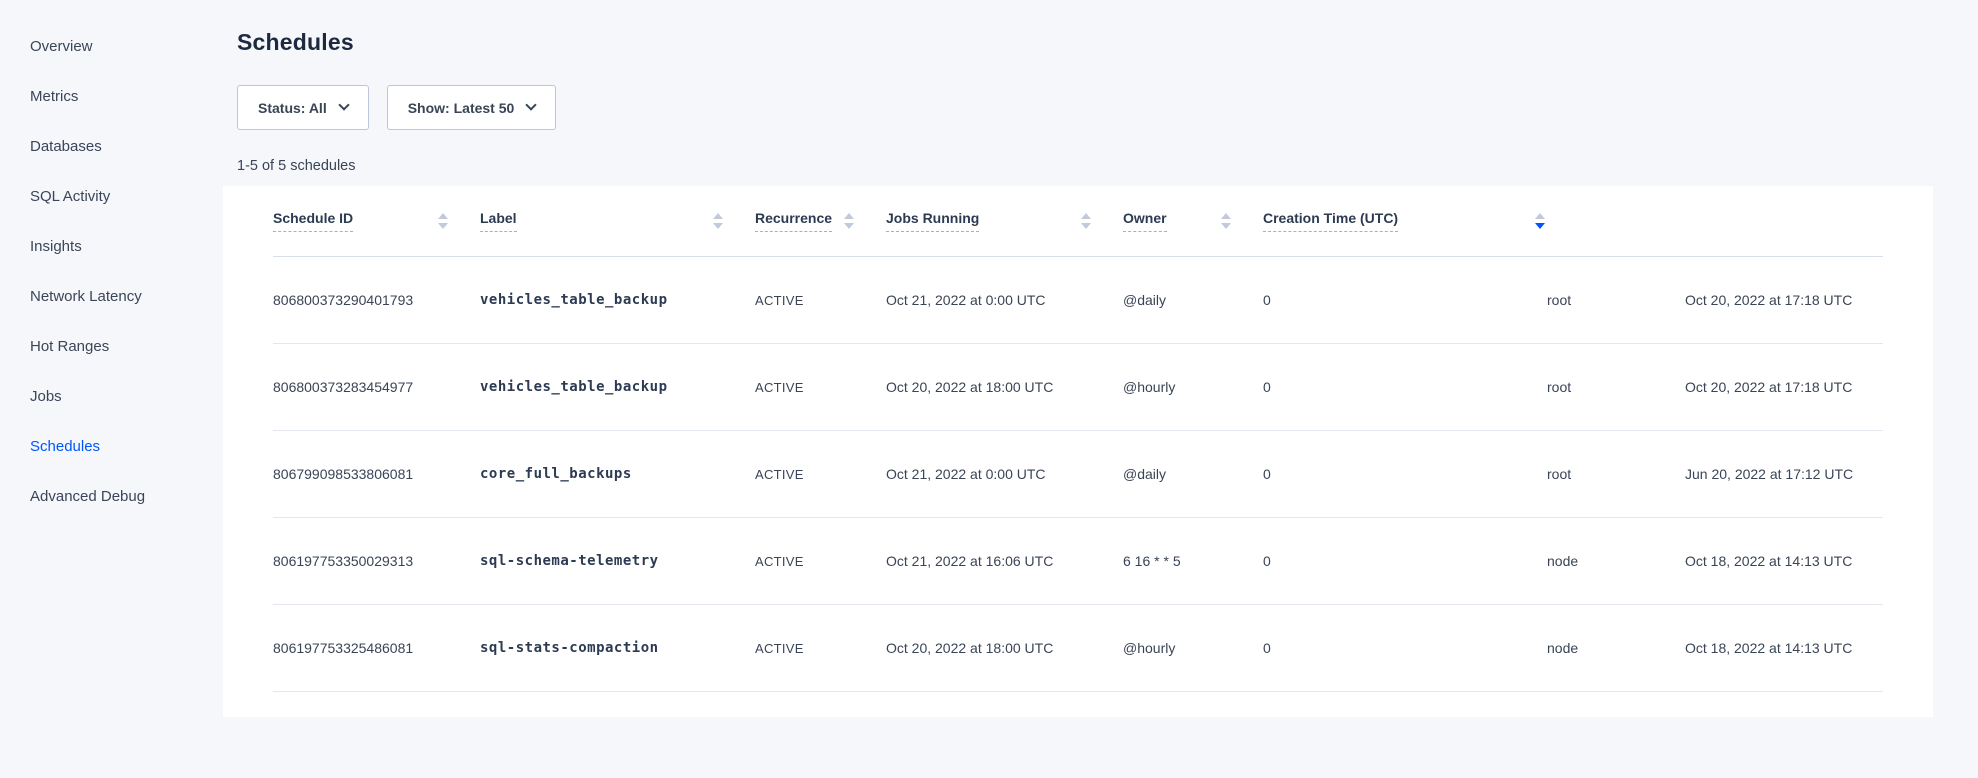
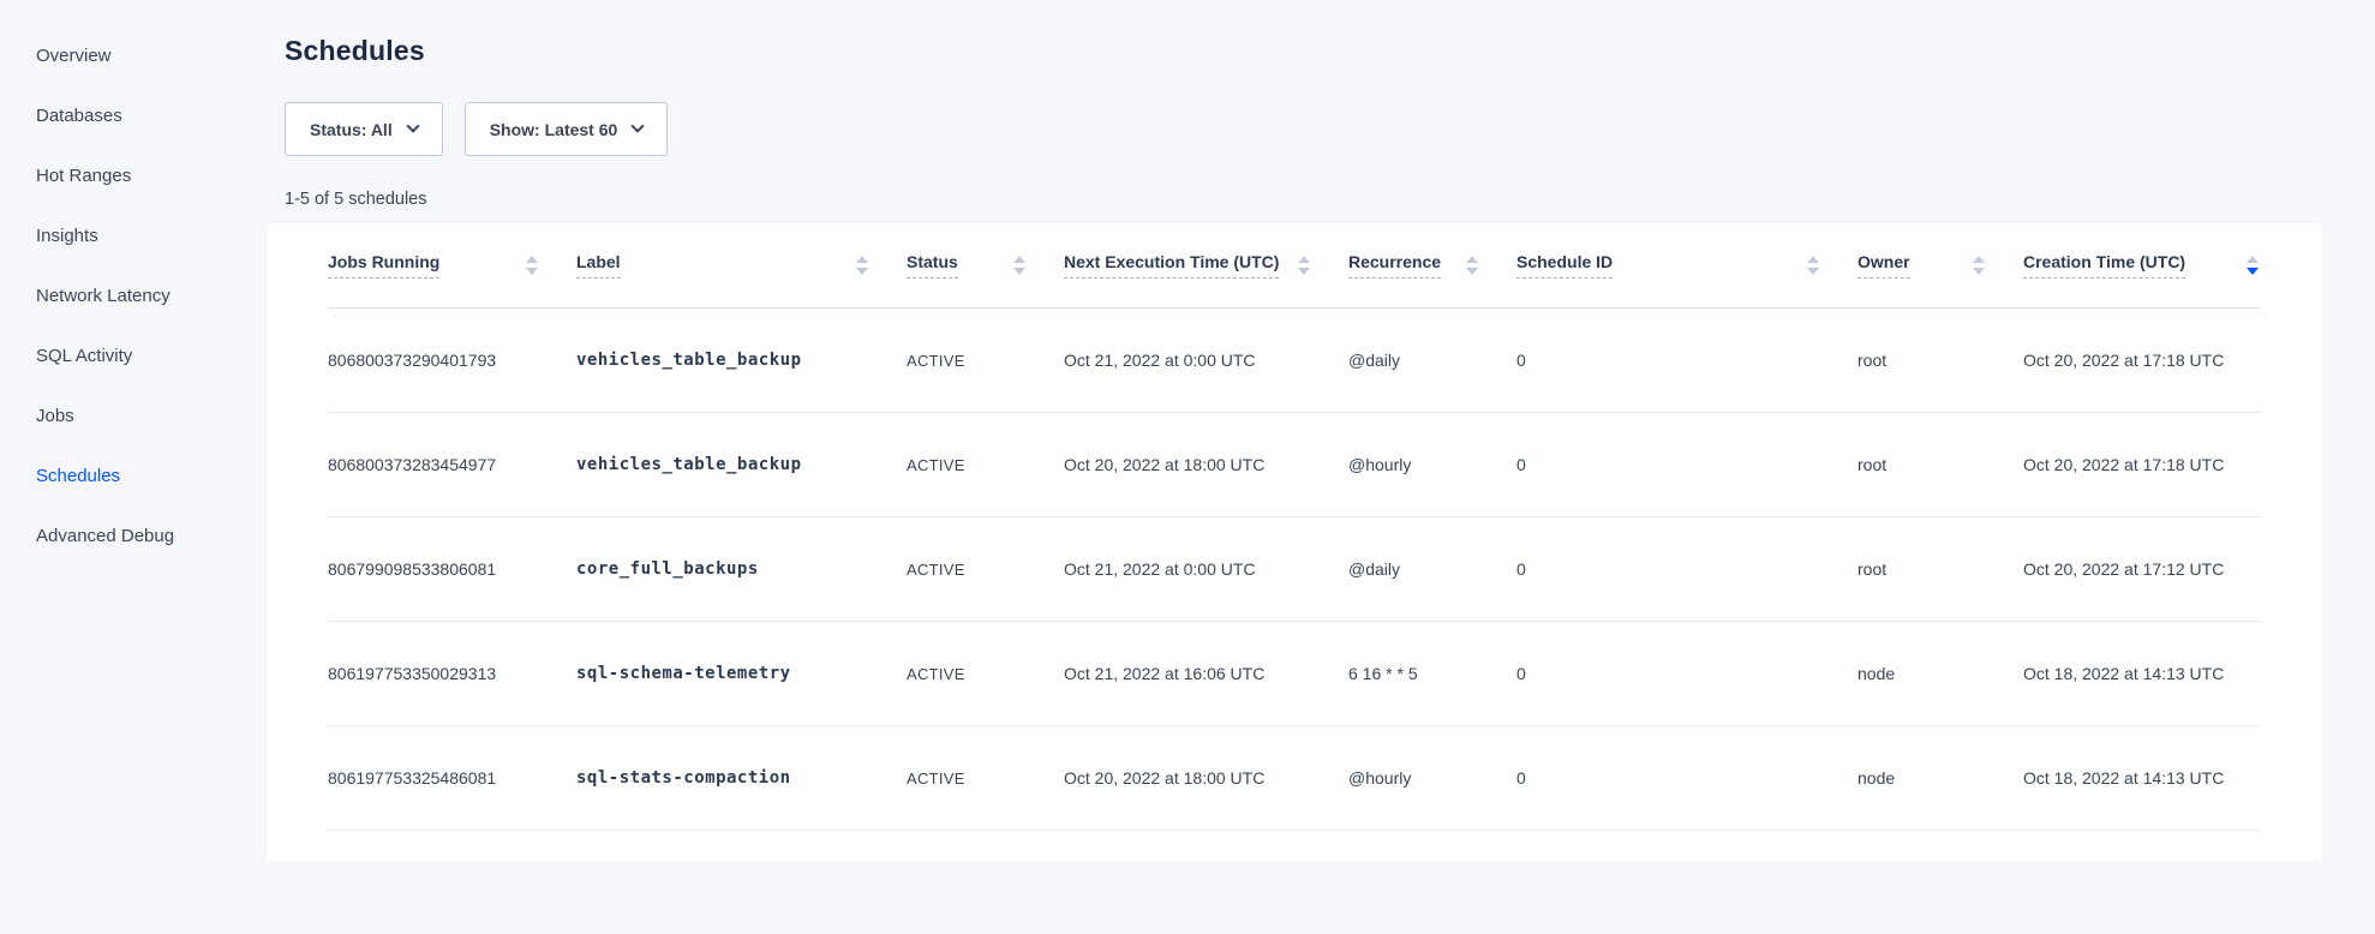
  Overview
- Metrics
  Databases
- SQL Activity
+ Hot Ranges
  Insights
  Network Latency
- Hot Ranges
+ SQL Activity
  Jobs
  Schedules
  Advanced Debug
  Schedules
  Status: All
- Show: Latest 50
+ Show: Latest 60
  1-5 of 5 schedules
- Schedule ID
+ Jobs Running
  Label
+ Status
+ Next Execution Time (UTC)
  Recurrence
- Jobs Running
+ Schedule ID
  Owner
  Creation Time (UTC)
  806800373290401793
  vehicles_table_backup
  ACTIVE
  Oct 21, 2022 at 0:00 UTC
  @daily
  0
  root
  Oct 20, 2022 at 17:18 UTC
  806800373283454977
  vehicles_table_backup
  ACTIVE
  Oct 20, 2022 at 18:00 UTC
  @hourly
  0
  root
  Oct 20, 2022 at 17:18 UTC
  806799098533806081
  core_full_backups
  ACTIVE
  Oct 21, 2022 at 0:00 UTC
  @daily
  0
  root
- Jun 20, 2022 at 17:12 UTC
+ Oct 20, 2022 at 17:12 UTC
  806197753350029313
  sql-schema-telemetry
  ACTIVE
  Oct 21, 2022 at 16:06 UTC
  6 16 * * 5
  0
  node
  Oct 18, 2022 at 14:13 UTC
  806197753325486081
  sql-stats-compaction
  ACTIVE
  Oct 20, 2022 at 18:00 UTC
  @hourly
  0
  node
  Oct 18, 2022 at 14:13 UTC
